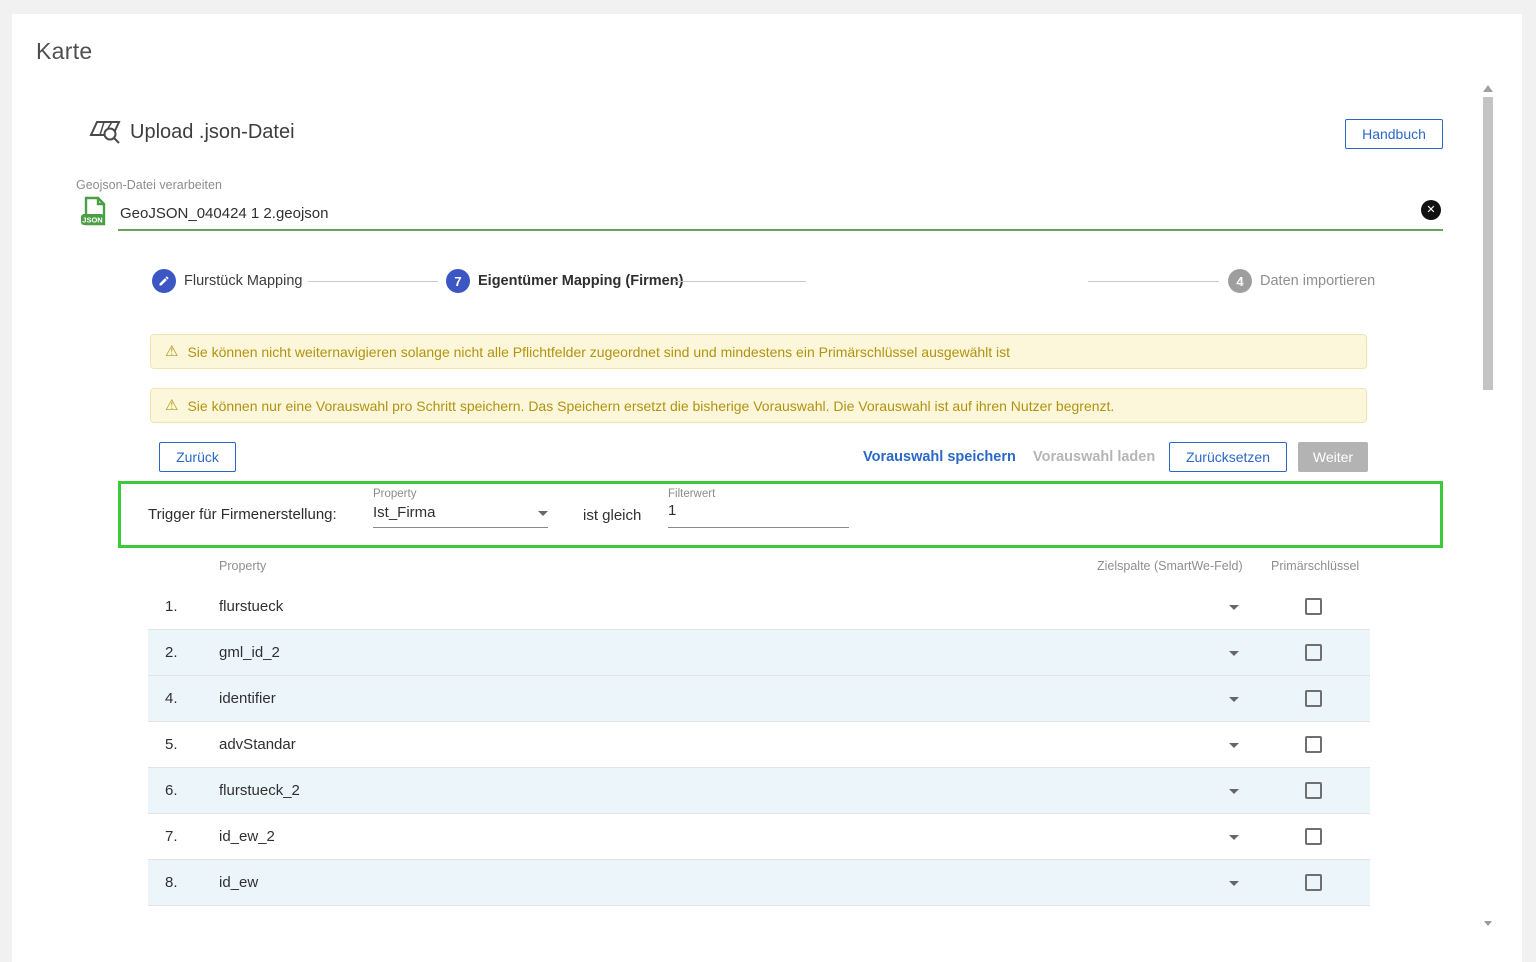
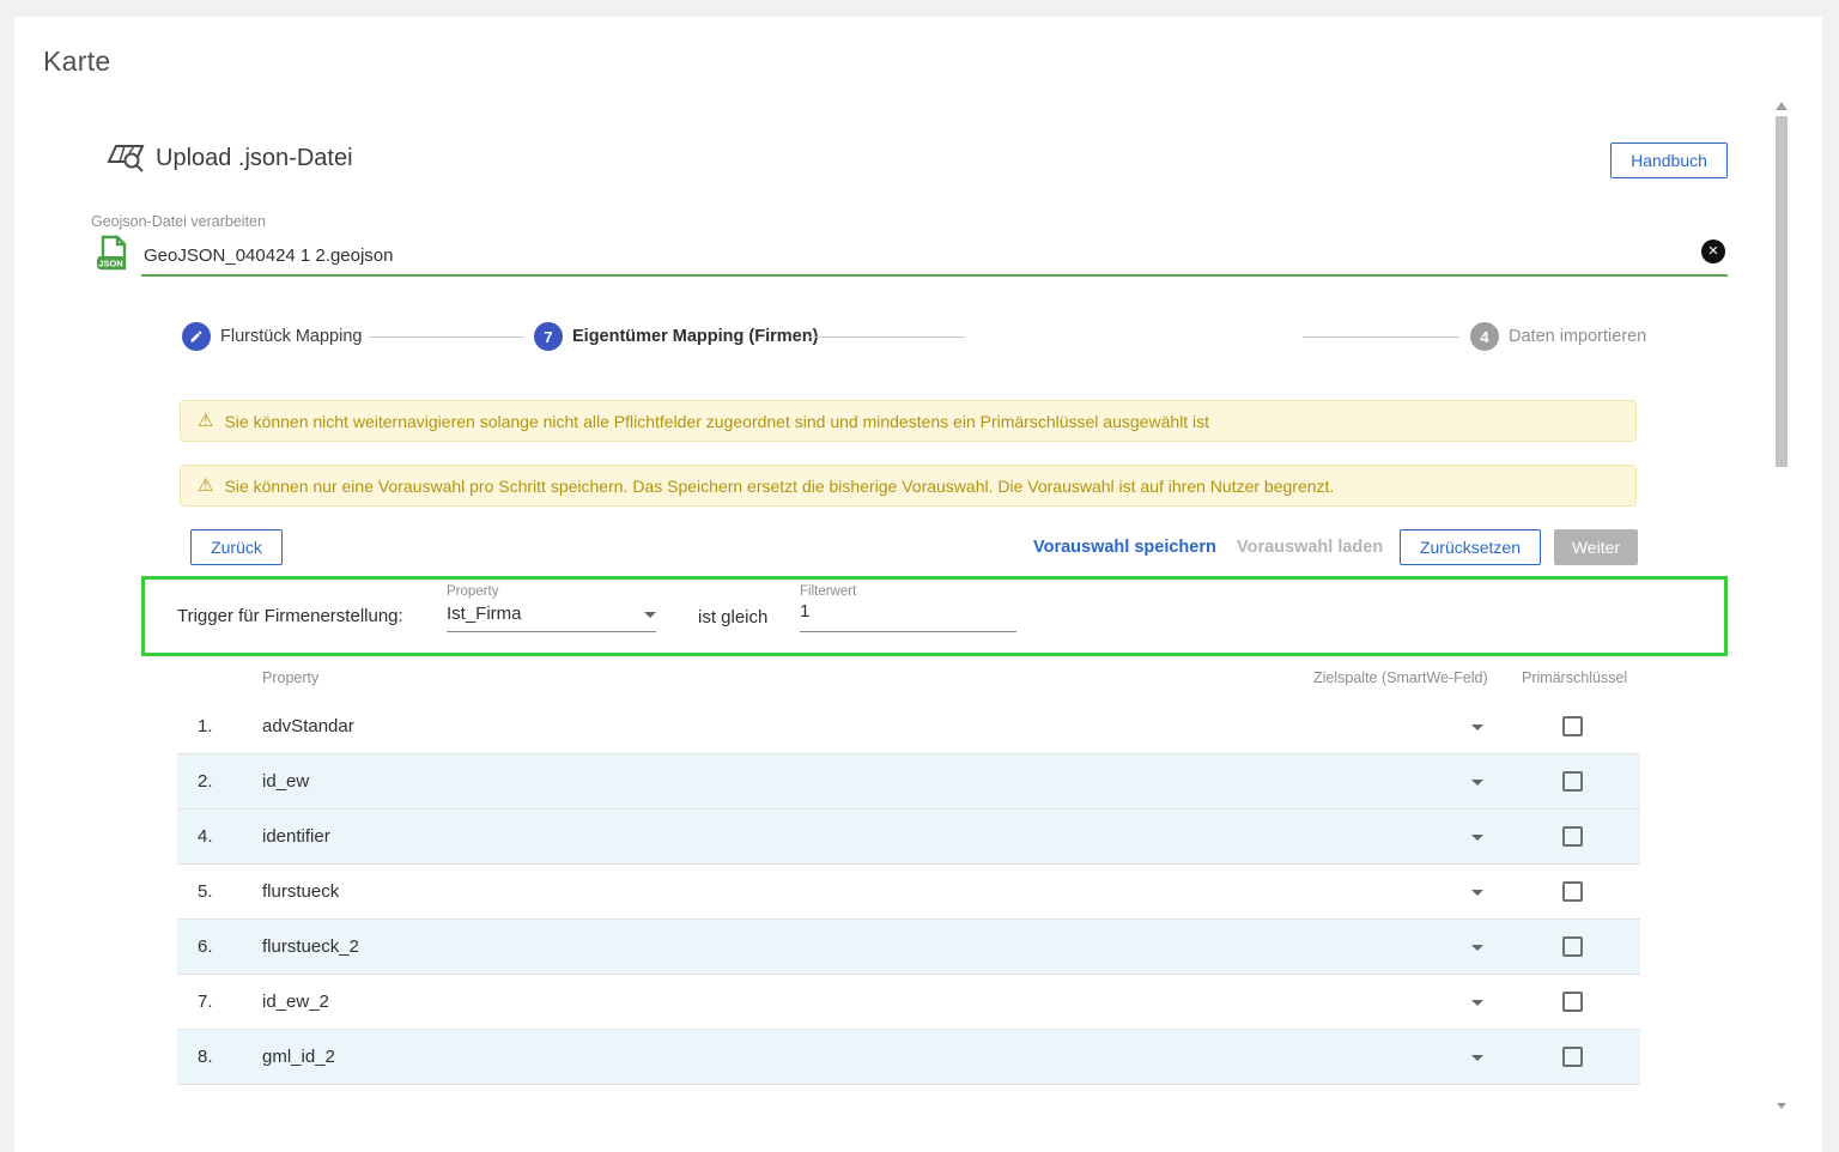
  Karte
  Upload .json-Datei
  Handbuch
  Geojson-Datei verarbeiten
  JSON
  GeoJSON_040424 1 2.geojson
  ✕
  Flurstück Mapping
  7
  Eigentümer Mapping (Firme
  4
  Daten importieren
  ⚠
  Sie können nicht weiternavigieren solange nicht alle Pflichtfelder zugeordnet sind und mindestens ein Primärschlüssel ausgewählt ist
  ⚠
  Sie können nur eine Vorauswahl pro Schritt speichern. Das Speichern ersetzt die bisherige Vorauswahl. Die Vorauswahl ist auf ihren Nutzer begrenzt.
  Zurück
  Vorauswahl speichern
  Vorauswahl laden
  Zurücksetzen
  Weiter
  Trigger für Firmenerstellung:
  Property
  Ist_Firma
  ist gleich
  Filterwert
  1
  Property
  Zielspalte (SmartWe-Feld)
  Primärschlüssel
  1.
- flurstueck
+ advStandar
  2.
- gml_id_2
+ id_ew
  4.
  identifier
  5.
- advStandar
+ flurstueck
  6.
  flurstueck_2
  7.
  id_ew_2
  8.
- id_ew
+ gml_id_2
